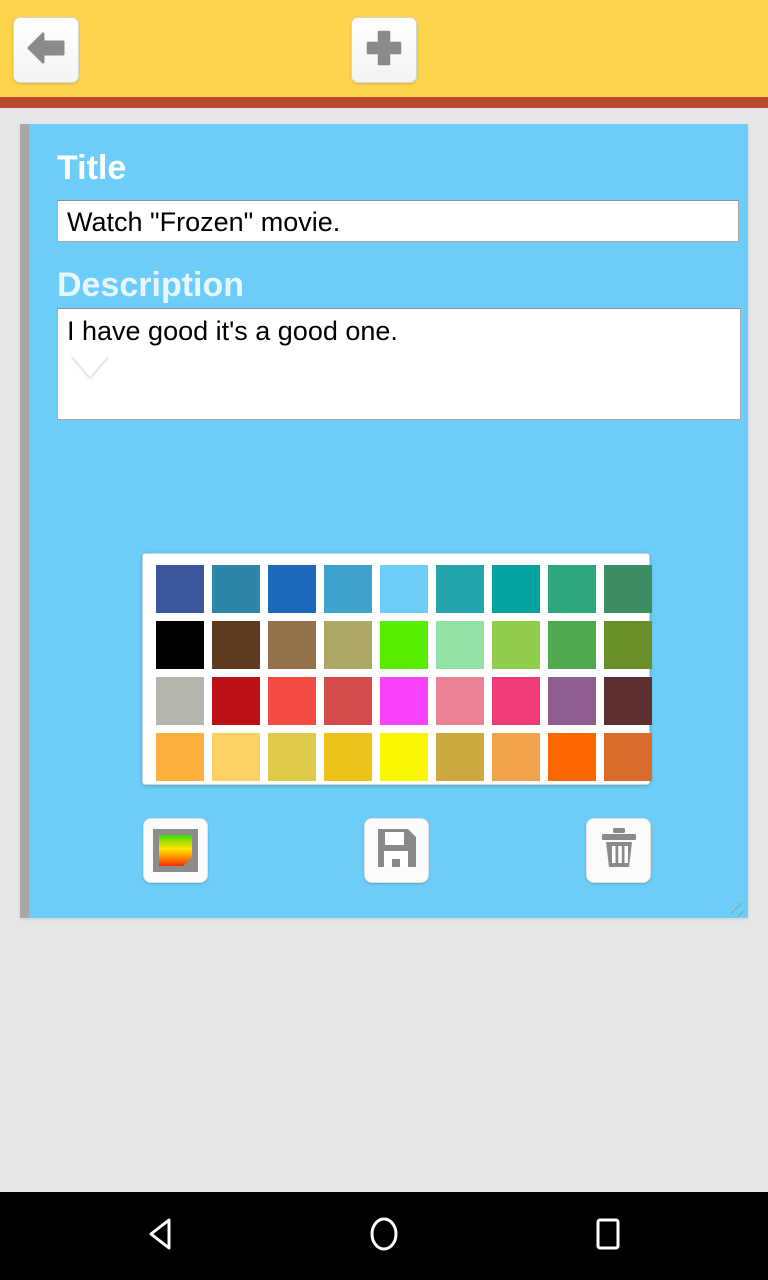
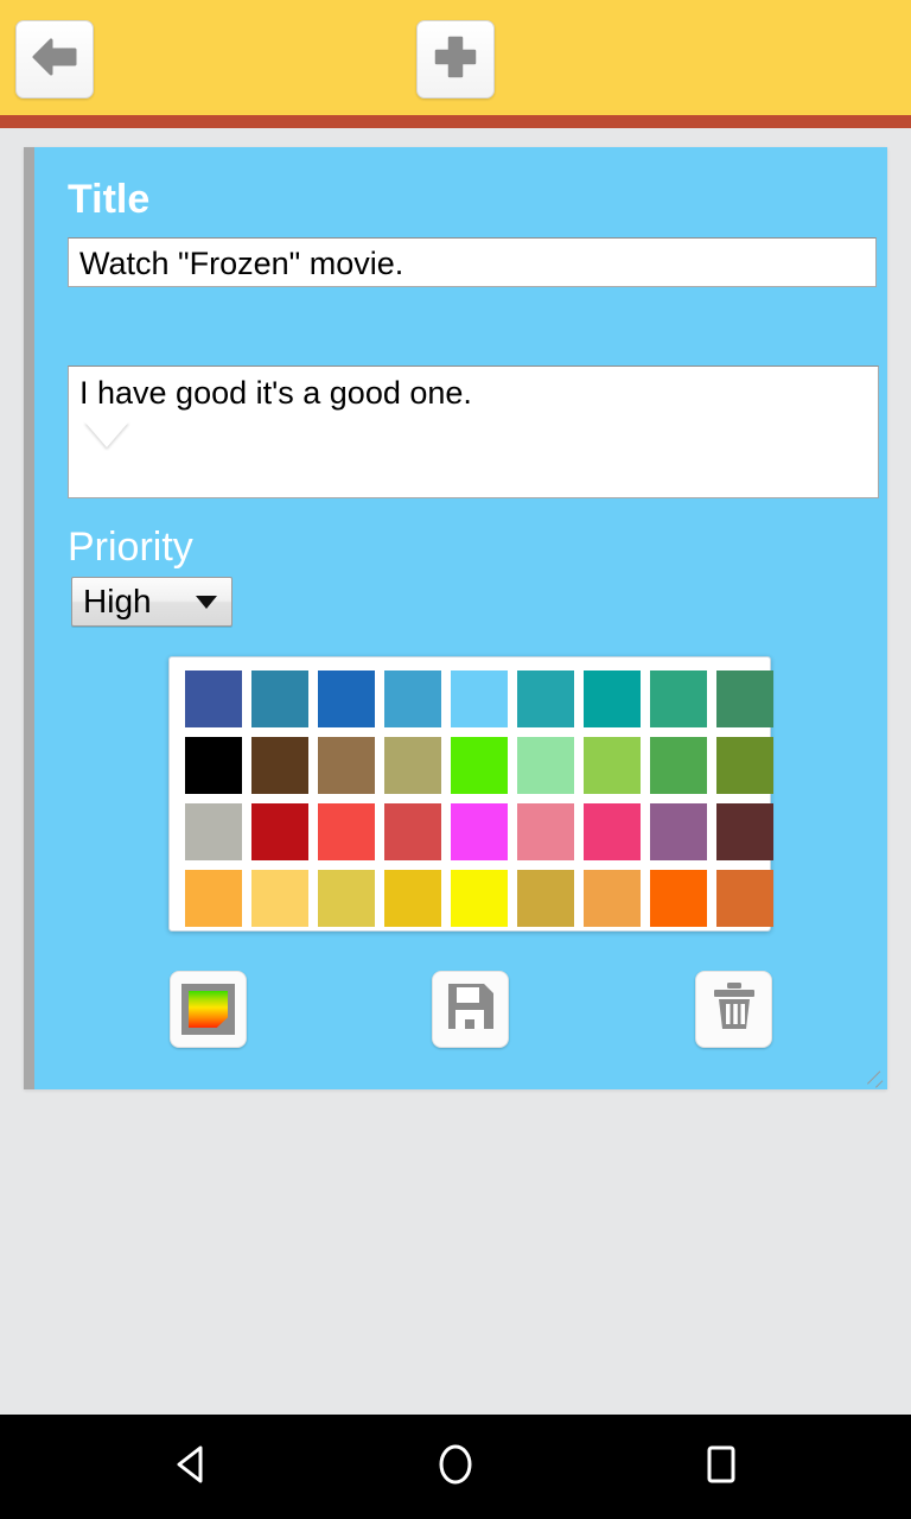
  Title
  Watch "Frozen" movie.
- Description
  I have good it's a good one.
+ Priority
+ High
